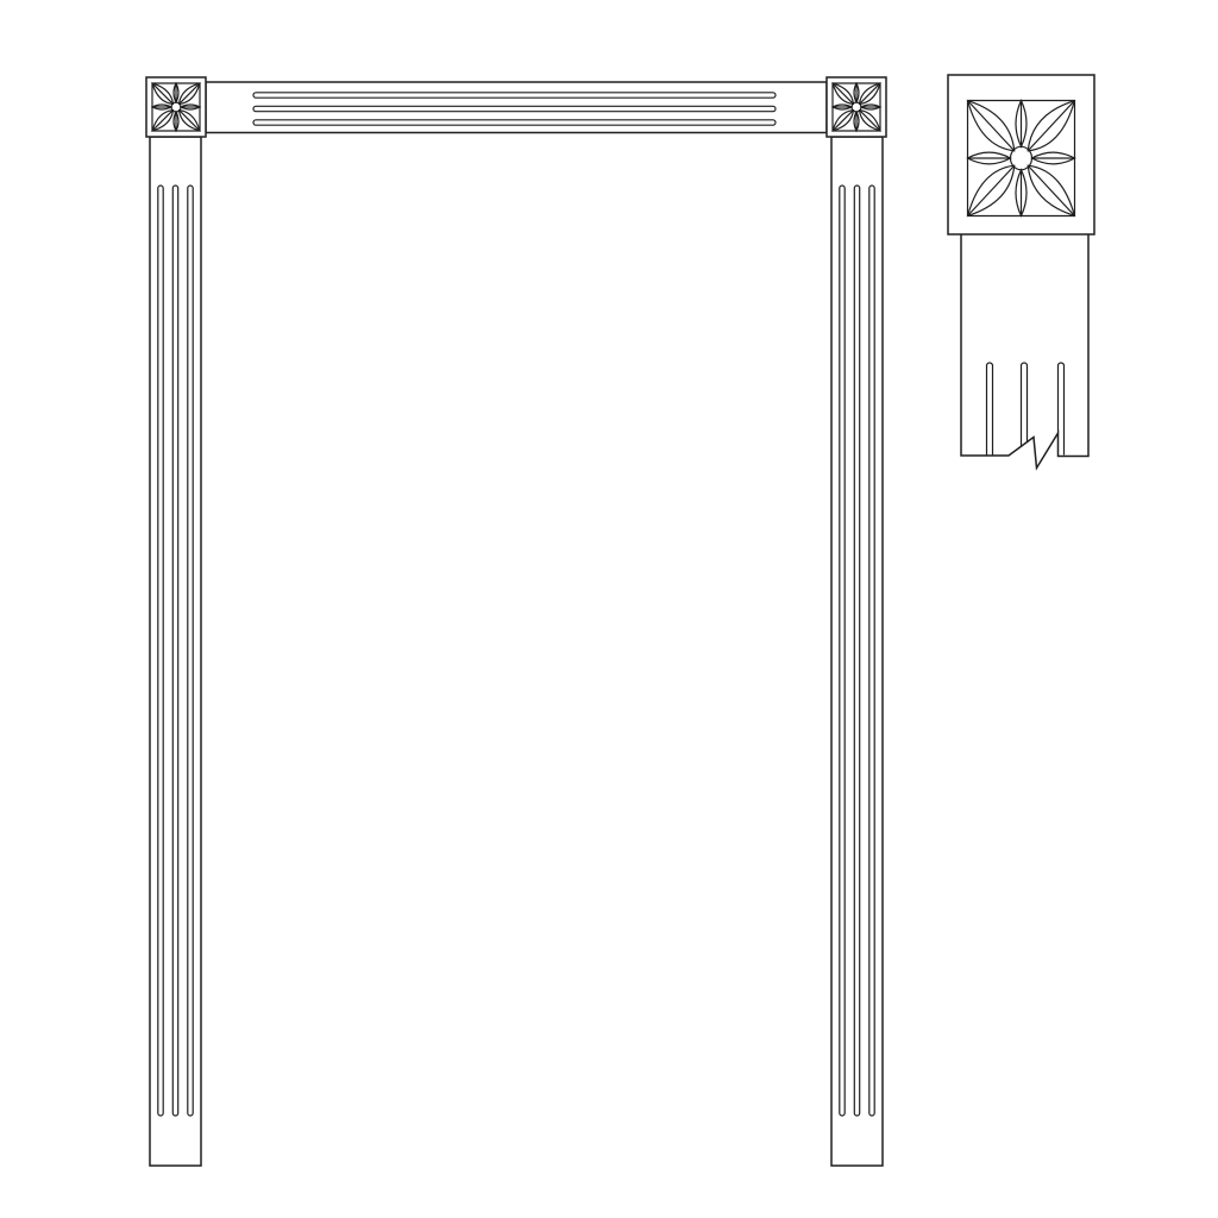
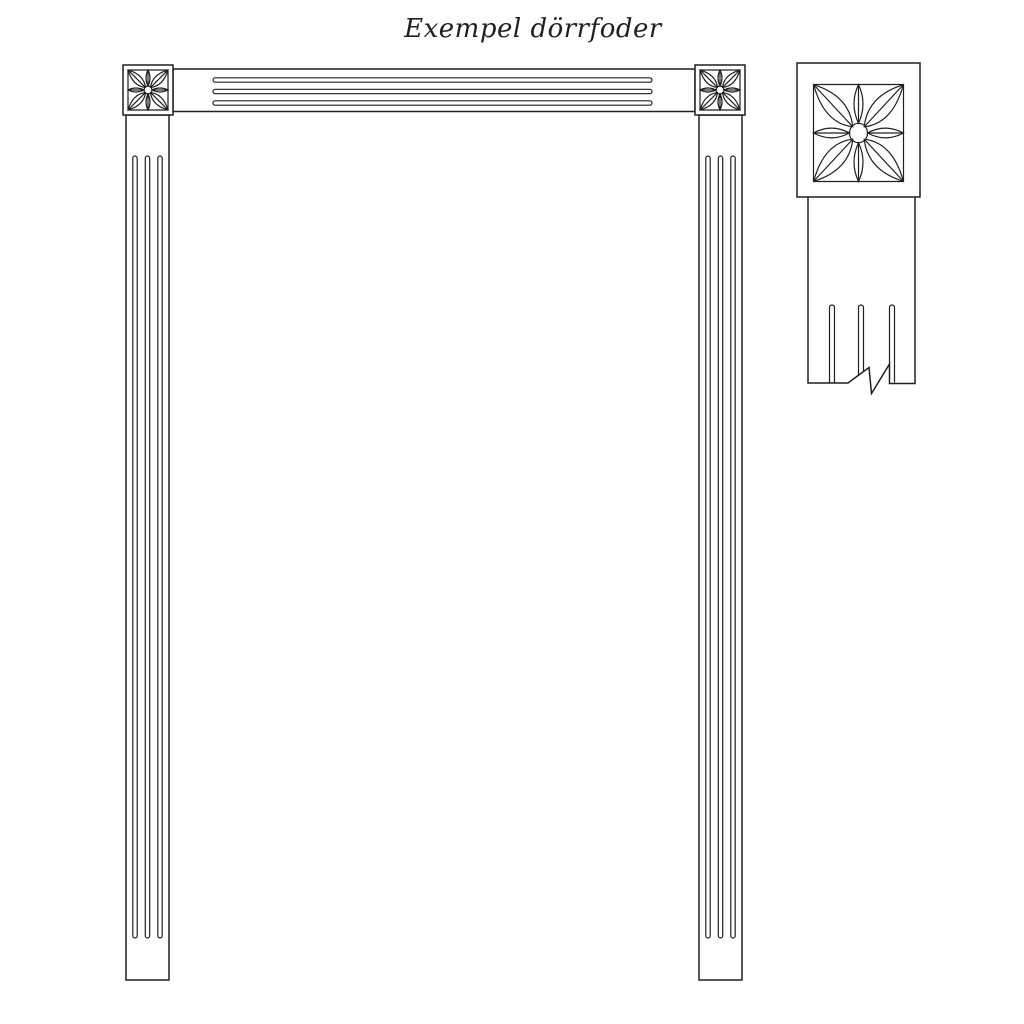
+ Exempel dörrfoder
